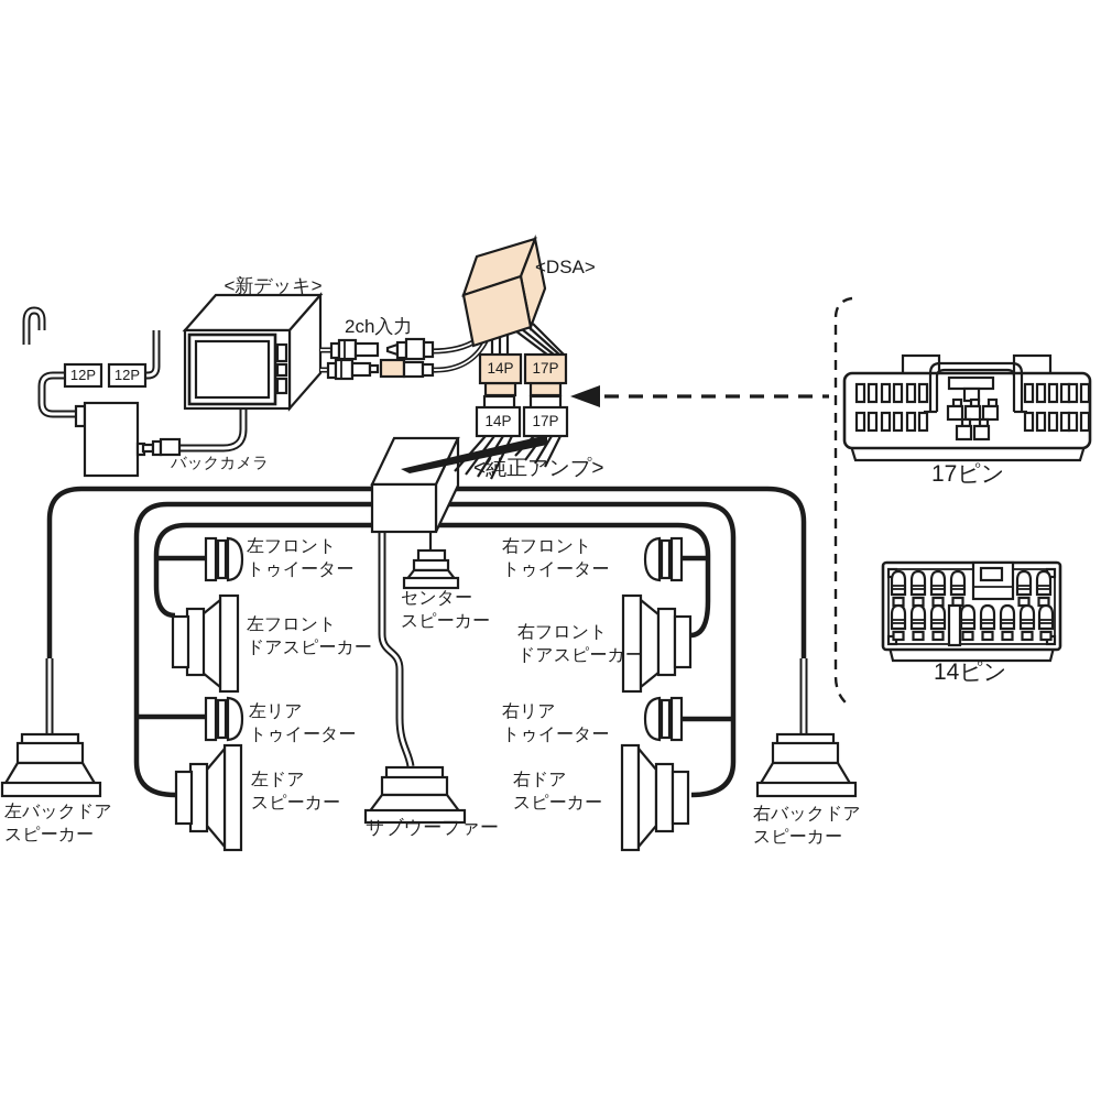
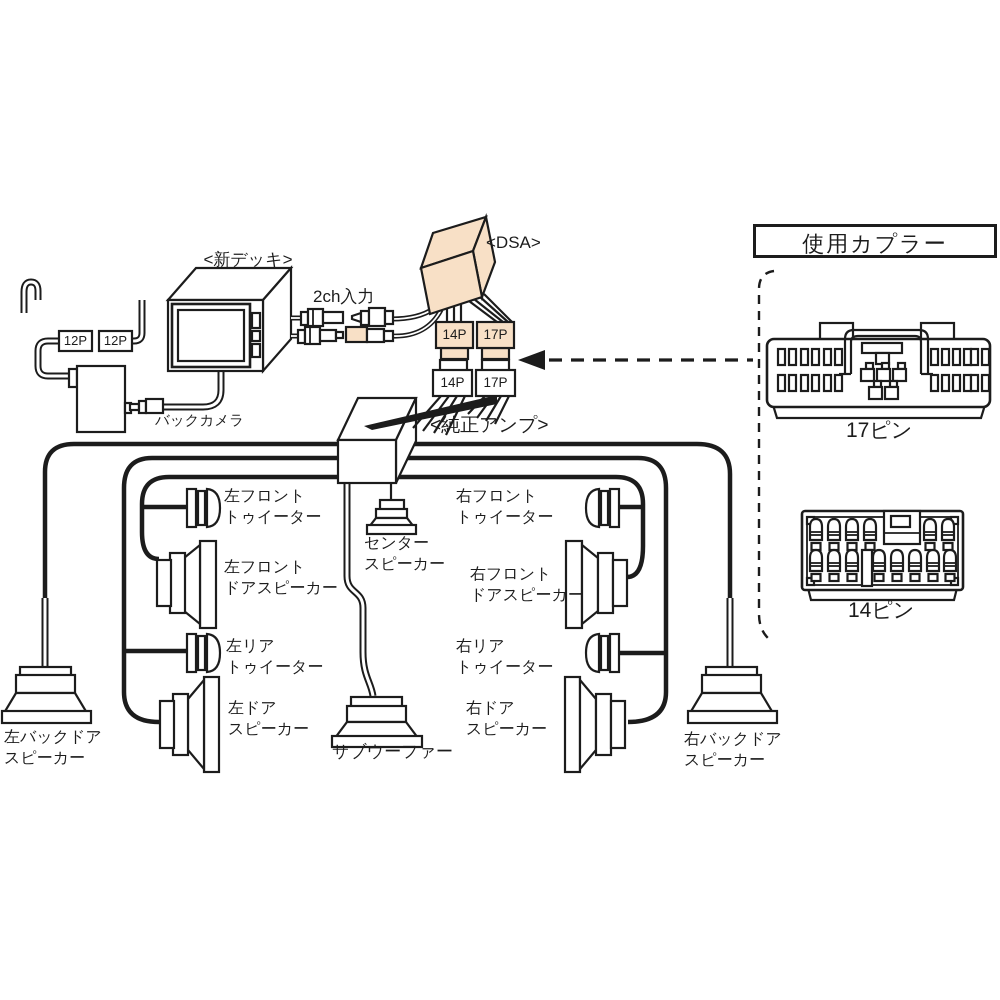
  <新デッキ>
  2ch入力
  <DSA>
  <純正アンプ>
  バックカメラ
  12P
  12P
  14P
  17P
  14P
  17P
  左フロント
  トゥイーター
  左フロント
  ドアスピーカー
  左リア
  トゥイーター
  左ドア
  スピーカー
  センター
  スピーカー
  サブウーファー
  右フロント
  トゥイーター
  右フロント
  ドアスピーカー
  右リア
  トゥイーター
  右ドア
  スピーカー
  左バックドア
  スピーカー
  右バックドア
  スピーカー
+ 使用カプラー
  17ピン
  14ピン
